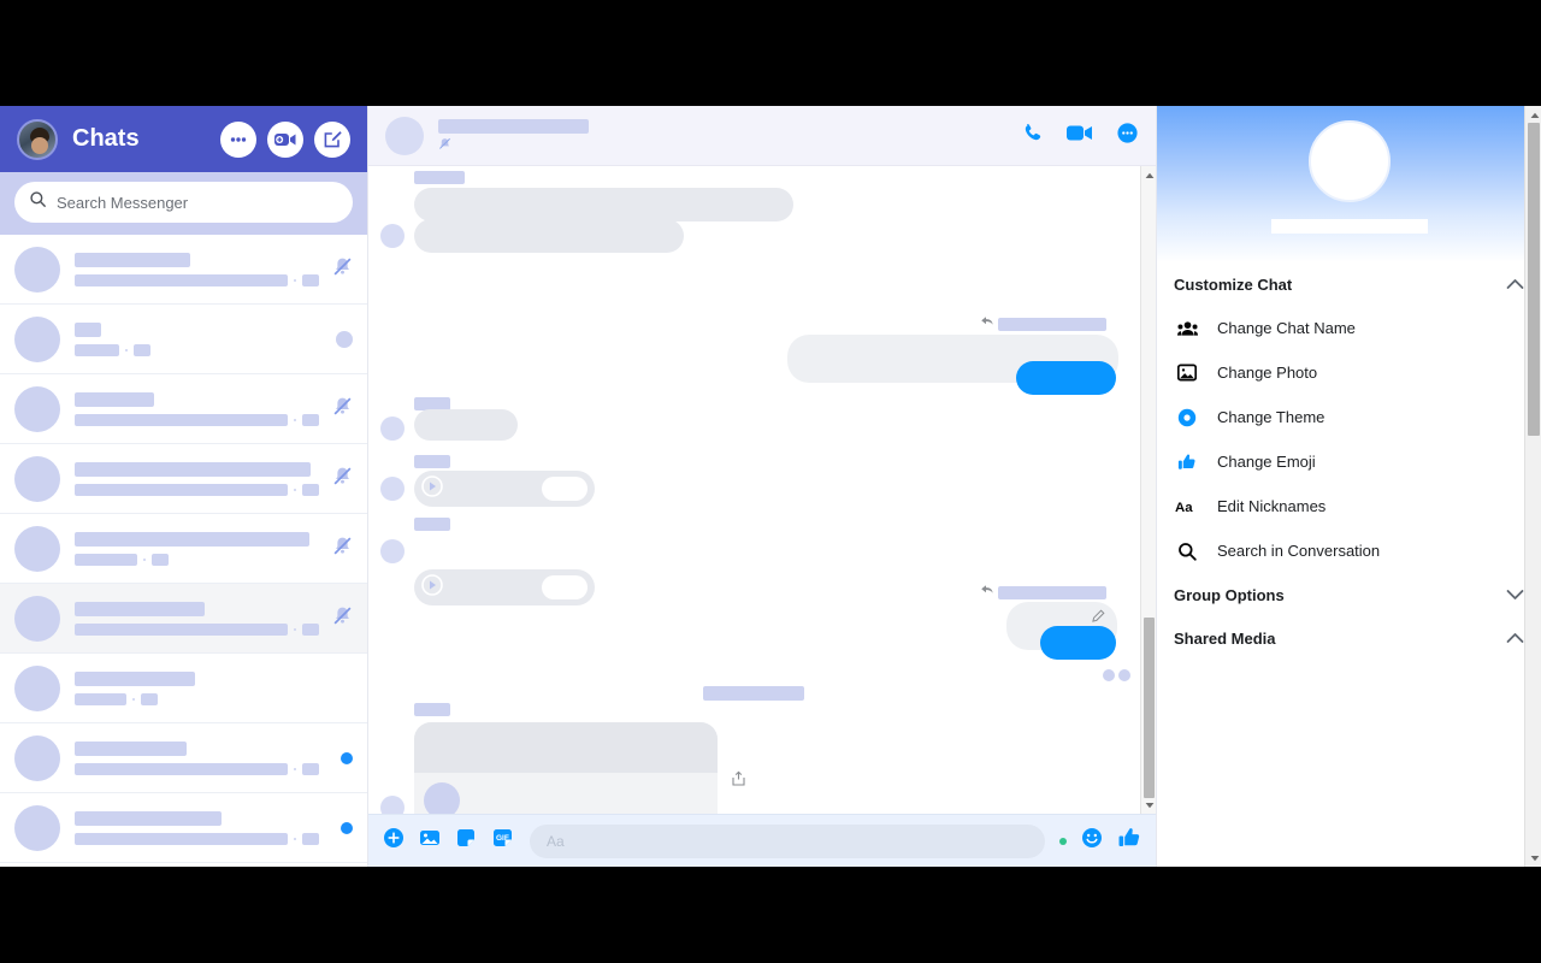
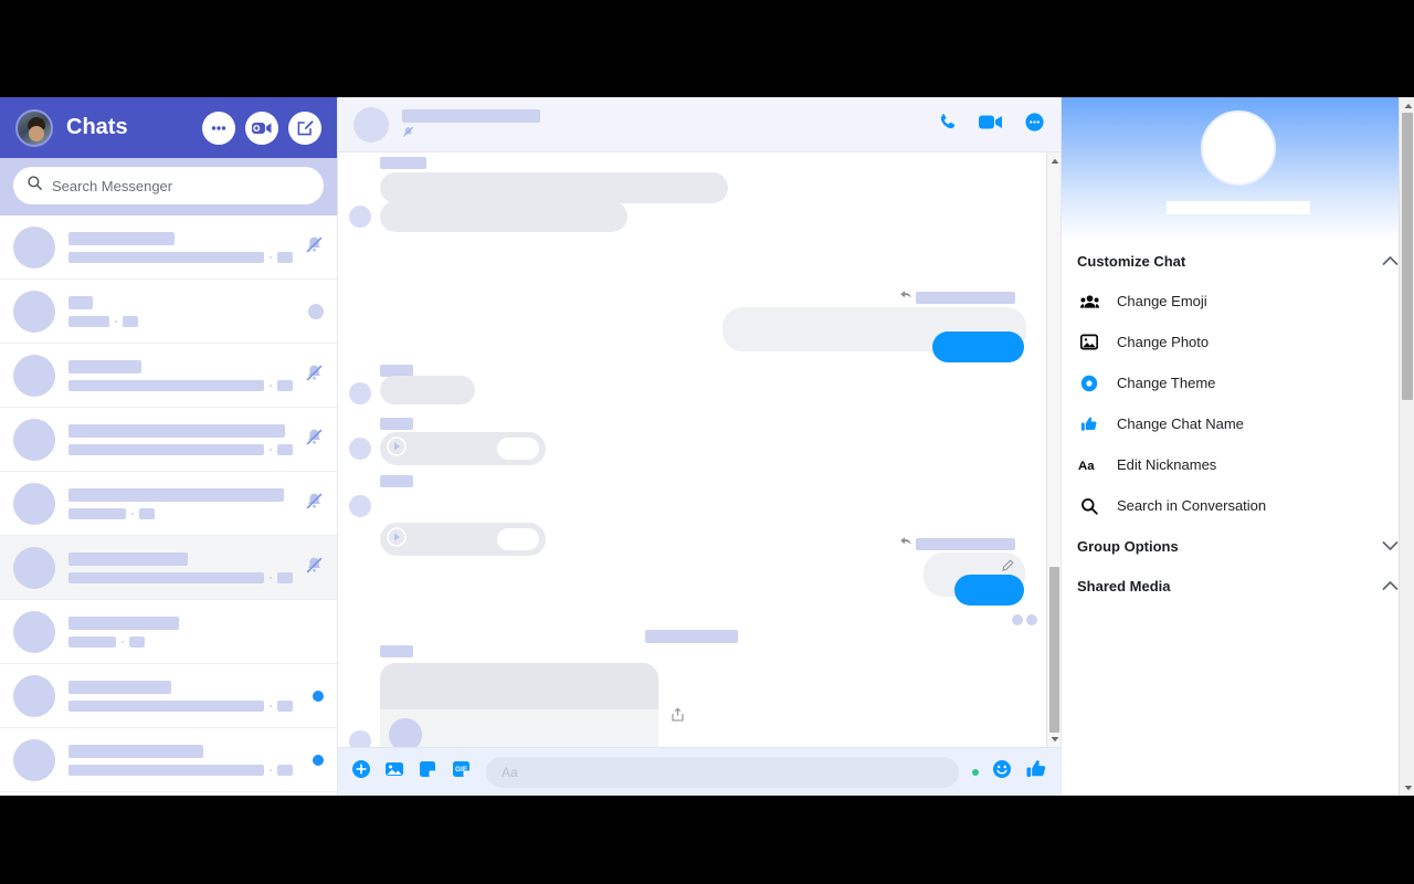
  Chats
  Search Messenger
  Aa
  Customize Chat
- Change Chat Name
+ Change Emoji
  Change Photo
  Change Theme
- Change Emoji
+ Change Chat Name
  Aa
  Edit Nicknames
  Search in Conversation
  Group Options
  Shared Media
